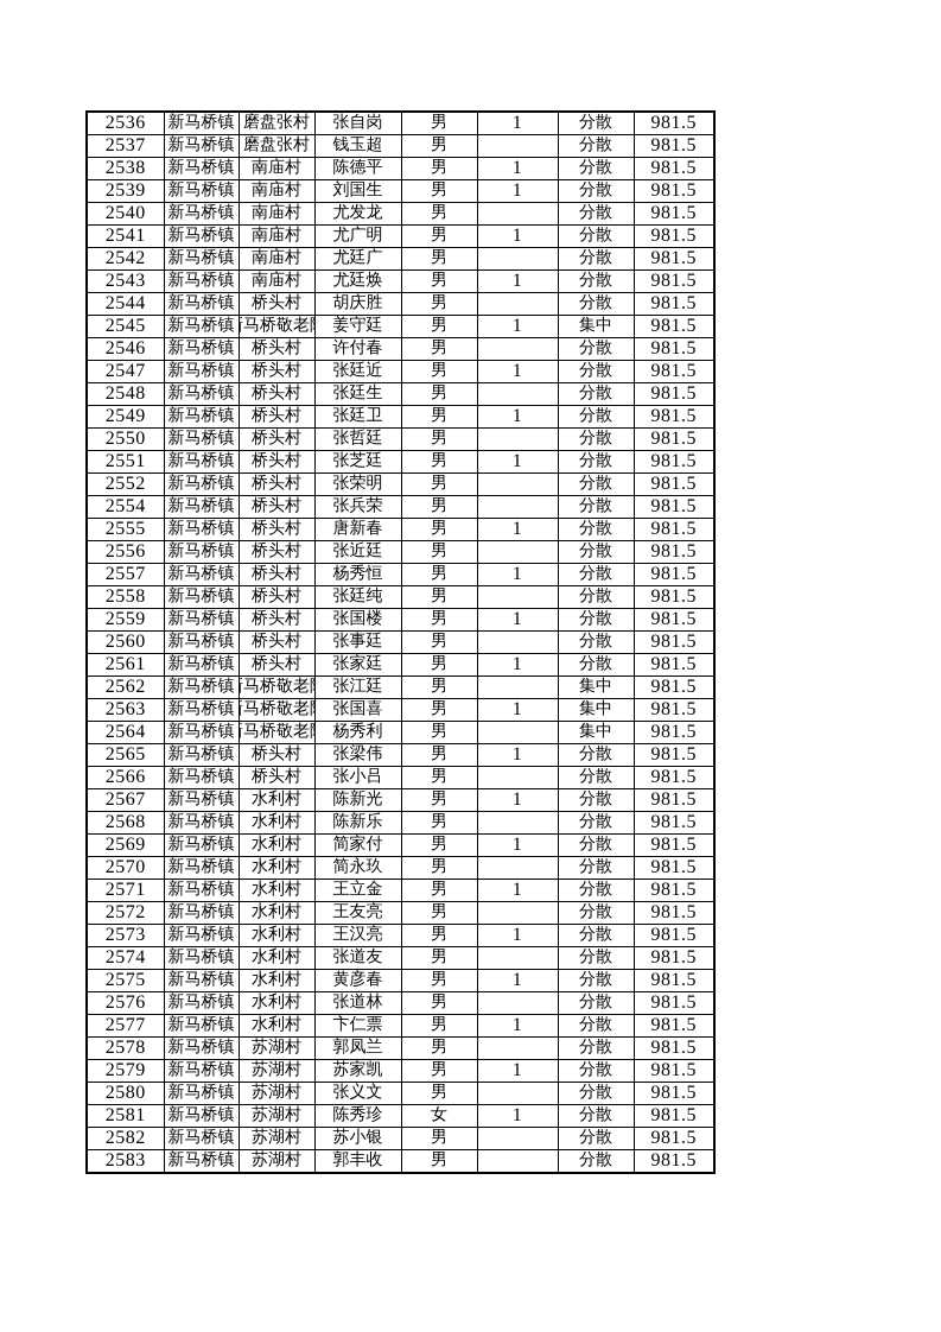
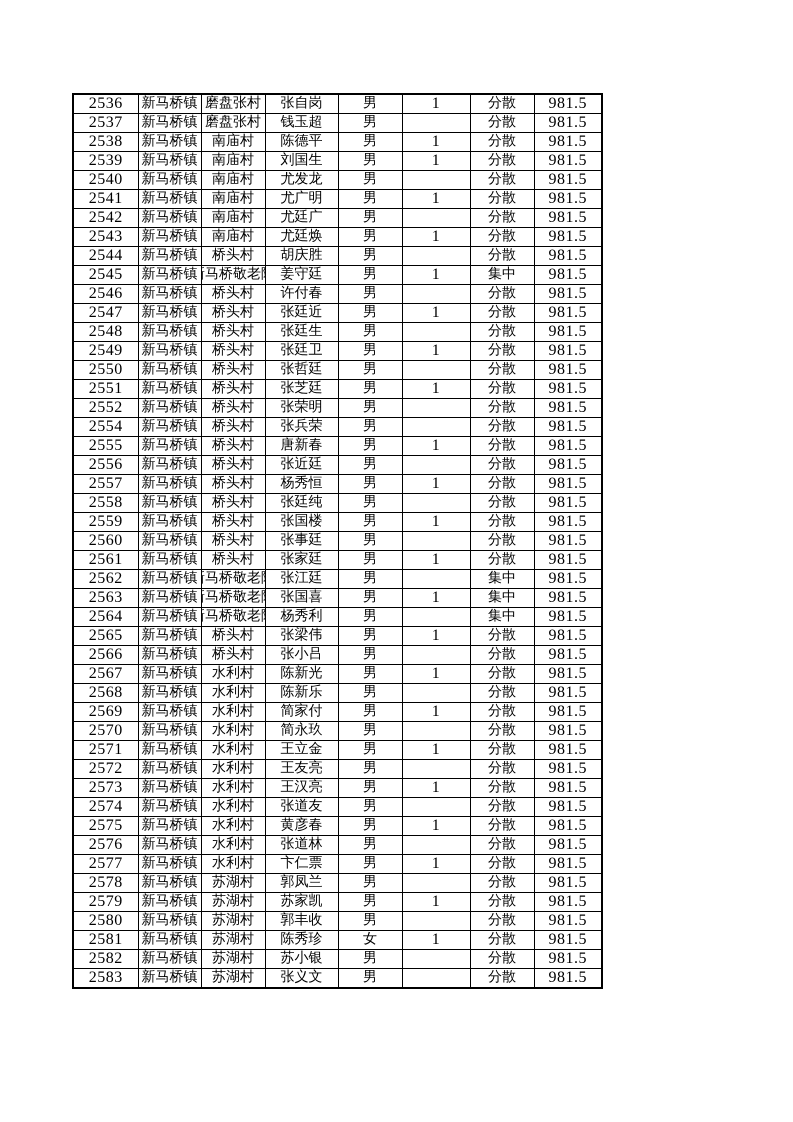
  2536	新马桥镇	磨盘张村	张自岗	男	1	分散	981.5
  2537	新马桥镇	磨盘张村	钱玉超	男		分散	981.5
  2538	新马桥镇	南庙村	陈德平	男	1	分散	981.5
  2539	新马桥镇	南庙村	刘国生	男	1	分散	981.5
  2540	新马桥镇	南庙村	尤发龙	男		分散	981.5
  2541	新马桥镇	南庙村	尤广明	男	1	分散	981.5
  2542	新马桥镇	南庙村	尤廷广	男		分散	981.5
  2543	新马桥镇	南庙村	尤廷焕	男	1	分散	981.5
  2544	新马桥镇	桥头村	胡庆胜	男		分散	981.5
  2545	新马桥镇	马桥敬老	姜守廷	男	1	集中	981.5
  2546	新马桥镇	桥头村	许付春	男		分散	981.5
  2547	新马桥镇	桥头村	张廷近	男	1	分散	981.5
  2548	新马桥镇	桥头村	张廷生	男		分散	981.5
  2549	新马桥镇	桥头村	张廷卫	男	1	分散	981.5
  2550	新马桥镇	桥头村	张哲廷	男		分散	981.5
  2551	新马桥镇	桥头村	张芝廷	男	1	分散	981.5
  2552	新马桥镇	桥头村	张荣明	男		分散	981.5
  2554	新马桥镇	桥头村	张兵荣	男		分散	981.5
  2555	新马桥镇	桥头村	唐新春	男	1	分散	981.5
  2556	新马桥镇	桥头村	张近廷	男		分散	981.5
  2557	新马桥镇	桥头村	杨秀恒	男	1	分散	981.5
  2558	新马桥镇	桥头村	张廷纯	男		分散	981.5
  2559	新马桥镇	桥头村	张国楼	男	1	分散	981.5
  2560	新马桥镇	桥头村	张事廷	男		分散	981.5
  2561	新马桥镇	桥头村	张家廷	男	1	分散	981.5
  2562	新马桥镇	马桥敬老	张江廷	男		集中	981.5
  2563	新马桥镇	马桥敬老	张国喜	男	1	集中	981.5
  2564	新马桥镇	马桥敬老	杨秀利	男		集中	981.5
  2565	新马桥镇	桥头村	张梁伟	男	1	分散	981.5
  2566	新马桥镇	桥头村	张小吕	男		分散	981.5
  2567	新马桥镇	水利村	陈新光	男	1	分散	981.5
  2568	新马桥镇	水利村	陈新乐	男		分散	981.5
  2569	新马桥镇	水利村	简家付	男	1	分散	981.5
  2570	新马桥镇	水利村	简永玖	男		分散	981.5
  2571	新马桥镇	水利村	王立金	男	1	分散	981.5
  2572	新马桥镇	水利村	王友亮	男		分散	981.5
  2573	新马桥镇	水利村	王汉亮	男	1	分散	981.5
  2574	新马桥镇	水利村	张道友	男		分散	981.5
  2575	新马桥镇	水利村	黄彦春	男	1	分散	981.5
  2576	新马桥镇	水利村	张道林	男		分散	981.5
  2577	新马桥镇	水利村	卞仁票	男	1	分散	981.5
  2578	新马桥镇	苏湖村	郭凤兰	男		分散	981.5
  2579	新马桥镇	苏湖村	苏家凯	男	1	分散	981.5
- 2580	新马桥镇	苏湖村	张义文	男		分散	981.5
+ 2580	新马桥镇	苏湖村	郭丰收	男		分散	981.5
  2581	新马桥镇	苏湖村	陈秀珍	女	1	分散	981.5
  2582	新马桥镇	苏湖村	苏小银	男		分散	981.5
- 2583	新马桥镇	苏湖村	郭丰收	男		分散	981.5
+ 2583	新马桥镇	苏湖村	张义文	男		分散	981.5
